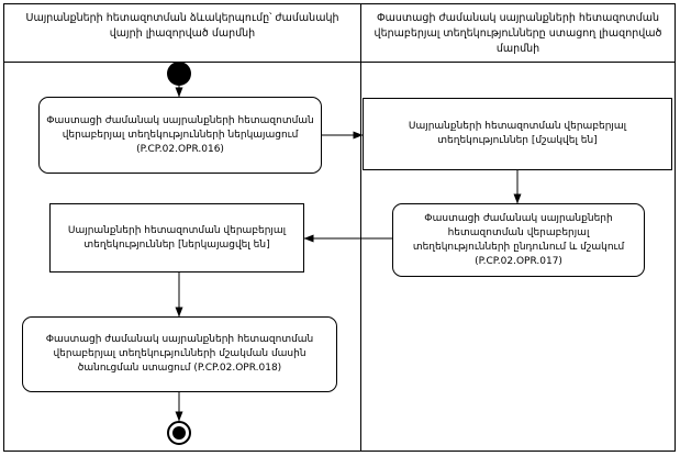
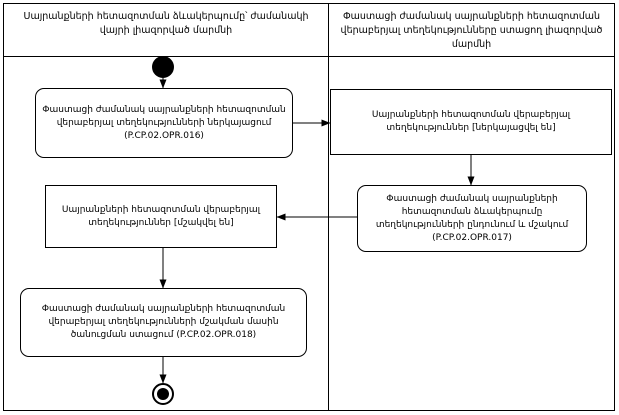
  Սայրանքների հետազոտման ձևակերպումը՝ ժամանակի վայրի լիազորված մարմնի
  Փաստացի ժամանակ սայրանքների հետազոտման վերաբերյալ տեղեկությունները ստացող լիազորված մարմնի
  Փաստացի ժամանակ սայրանքների հետազոտման վերաբերյալ տեղեկությունների ներկայացում (P.CP.02.OPR.016)
- Սայրանքների հետազոտման վերաբերյալ տեղեկություններ [մշակվել են]
+ Սայրանքների հետազոտման վերաբերյալ տեղեկություններ [ներկայացվել են]
- Փաստացի ժամանակ սայրանքների հետազոտման վերաբերյալ տեղեկությունների ընդունում և մշակում (P.CP.02.OPR.017)
+ Փաստացի ժամանակ սայրանքների հետազոտման ձևակերպումը տեղեկությունների ընդունում և մշակում (P.CP.02.OPR.017)
- Սայրանքների հետազոտման վերաբերյալ տեղեկություններ [ներկայացվել են]
+ Սայրանքների հետազոտման վերաբերյալ տեղեկություններ [մշակվել են]
  Փաստացի ժամանակ սայրանքների հետազոտման վերաբերյալ տեղեկությունների մշակման մասին ծանուցման ստացում (P.CP.02.OPR.018)
